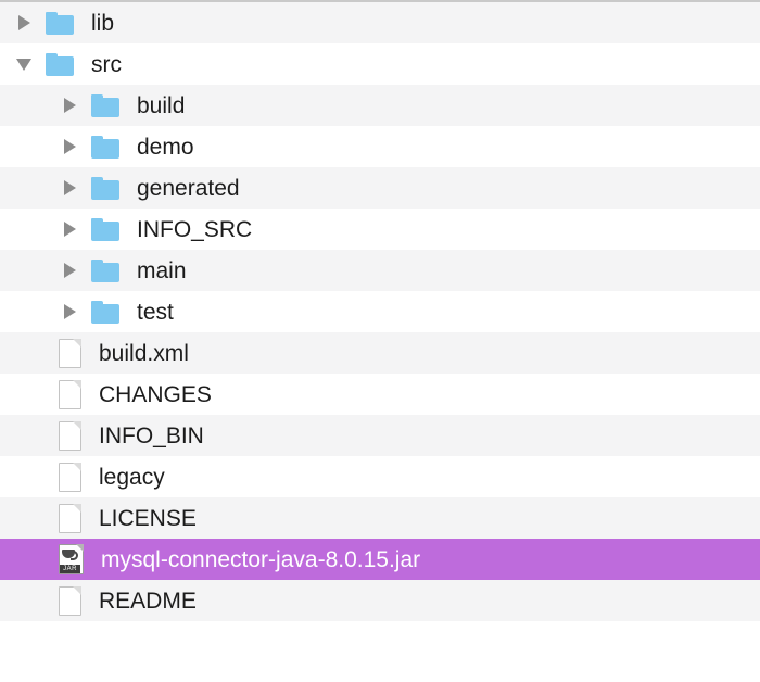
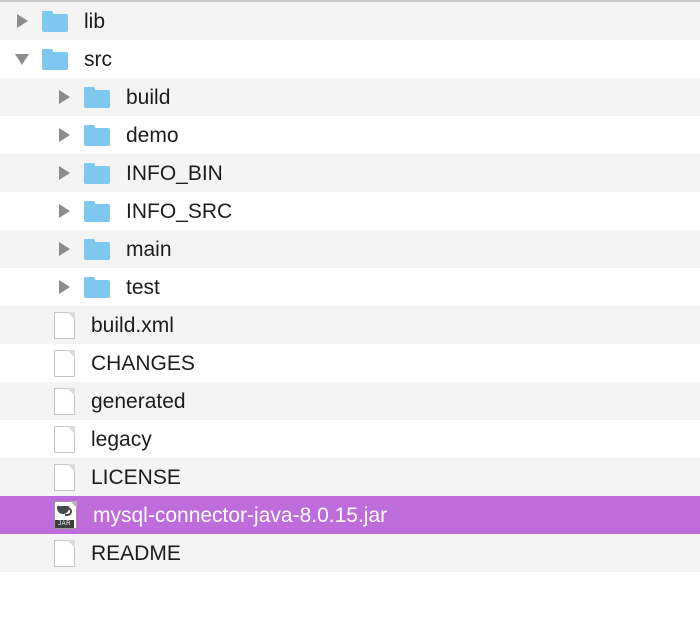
  lib
  src
  build
  demo
- generated
+ INFO_BIN
  INFO_SRC
  main
  test
  build.xml
  CHANGES
- INFO_BIN
+ generated
  legacy
  LICENSE
  mysql-connector-java-8.0.15.jar
  README
